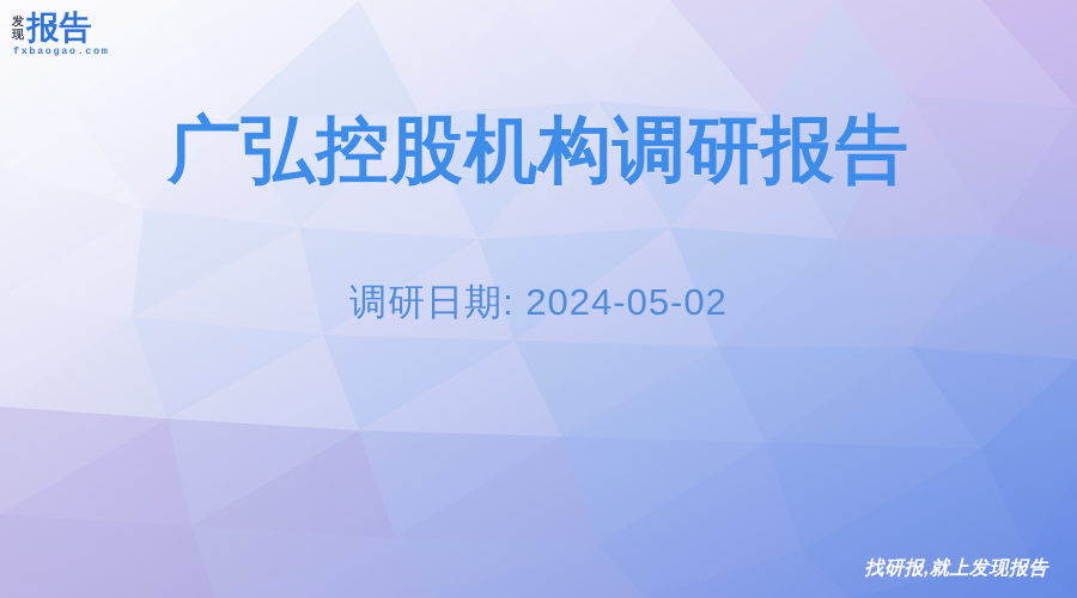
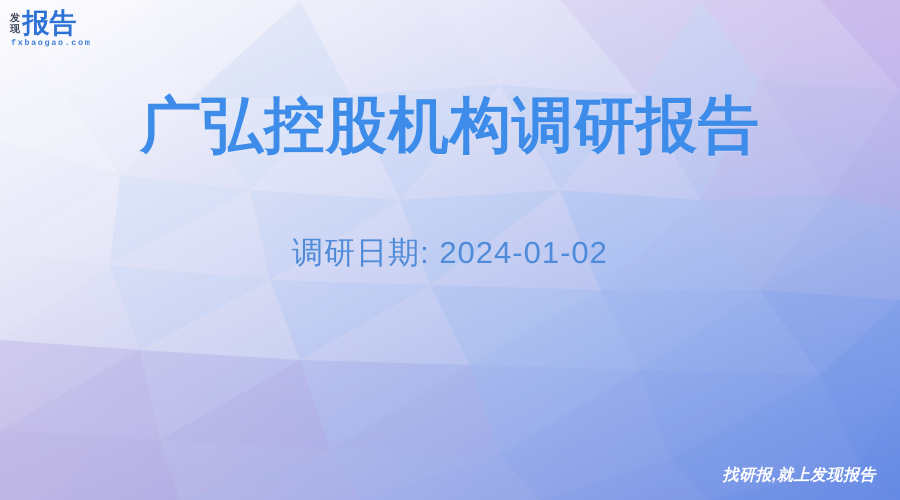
  发
  现
  报告
  fxbaogao.com
  广弘控股机构调研报告
- 调研日期: 2024-05-02
+ 调研日期: 2024-01-02
  找研报,就上发现报告
